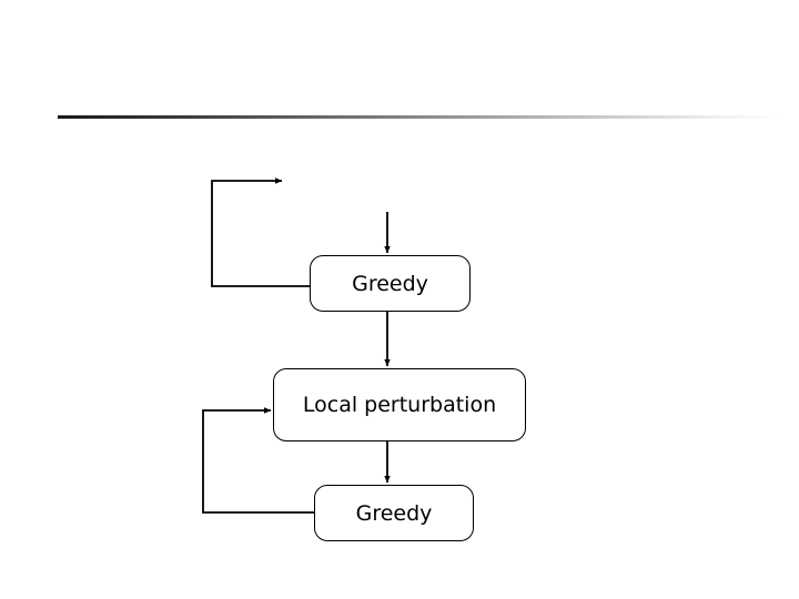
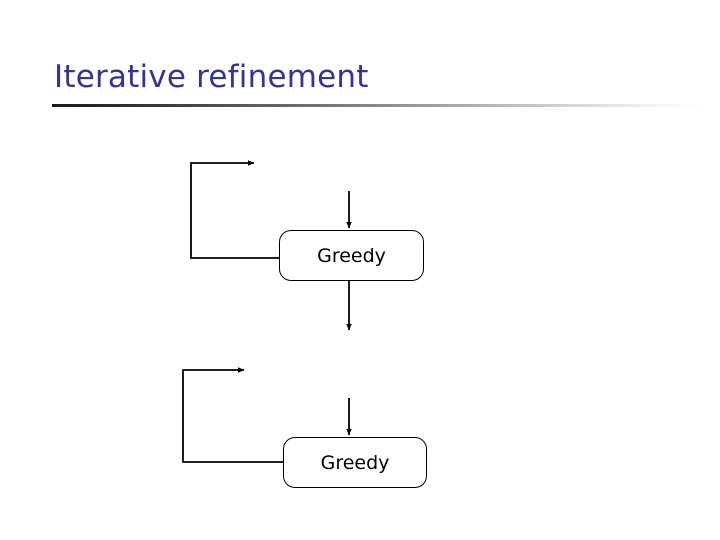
+ Iterative refinement
  Greedy
- Local perturbation
  Greedy
